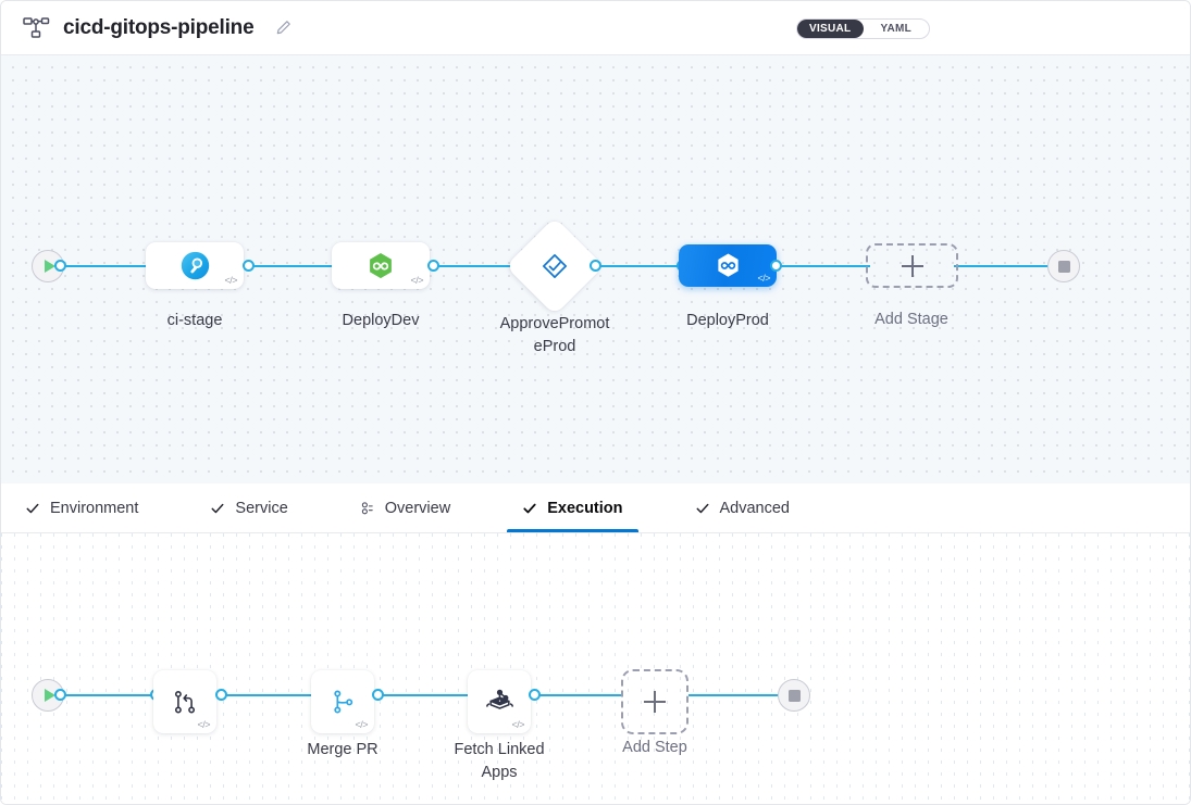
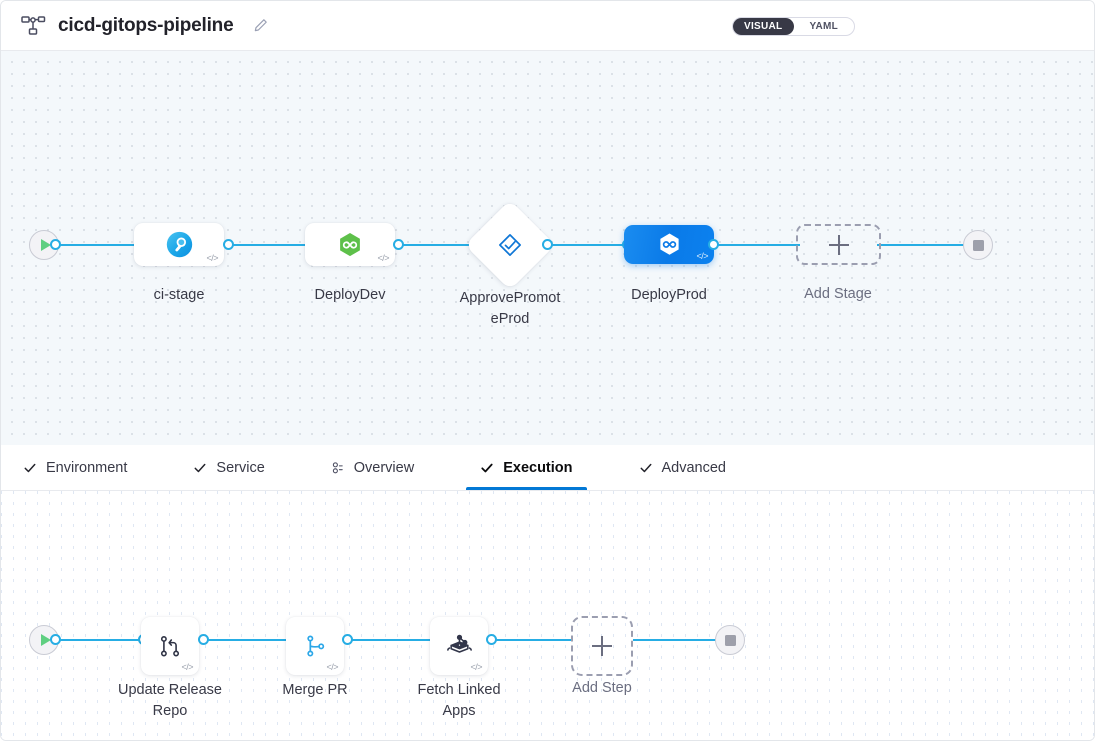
  cicd-gitops-pipeline
  VISUAL
  YAML
  </>
  ci-stage
  </>
  DeployDev
  ApprovePromot
  eProd
  </>
  DeployProd
  Add Stage
  Environment
  Service
  Overview
  Execution
  Advanced
  </>
+ Update Release
+ Repo
  </>
  Merge PR
  </>
  Fetch Linked
  Apps
  Add Step
